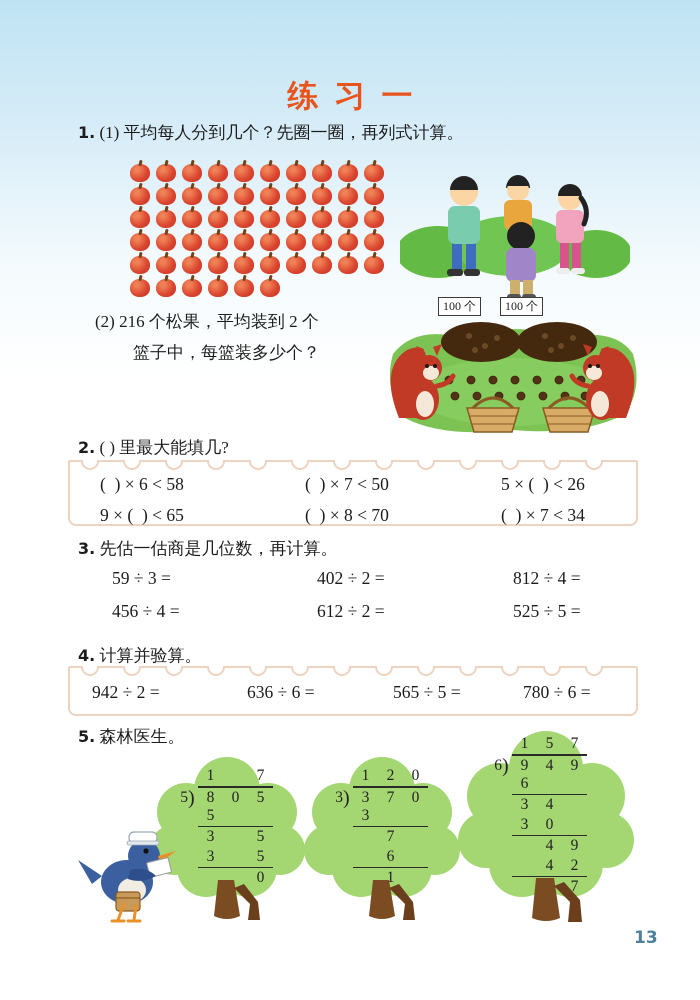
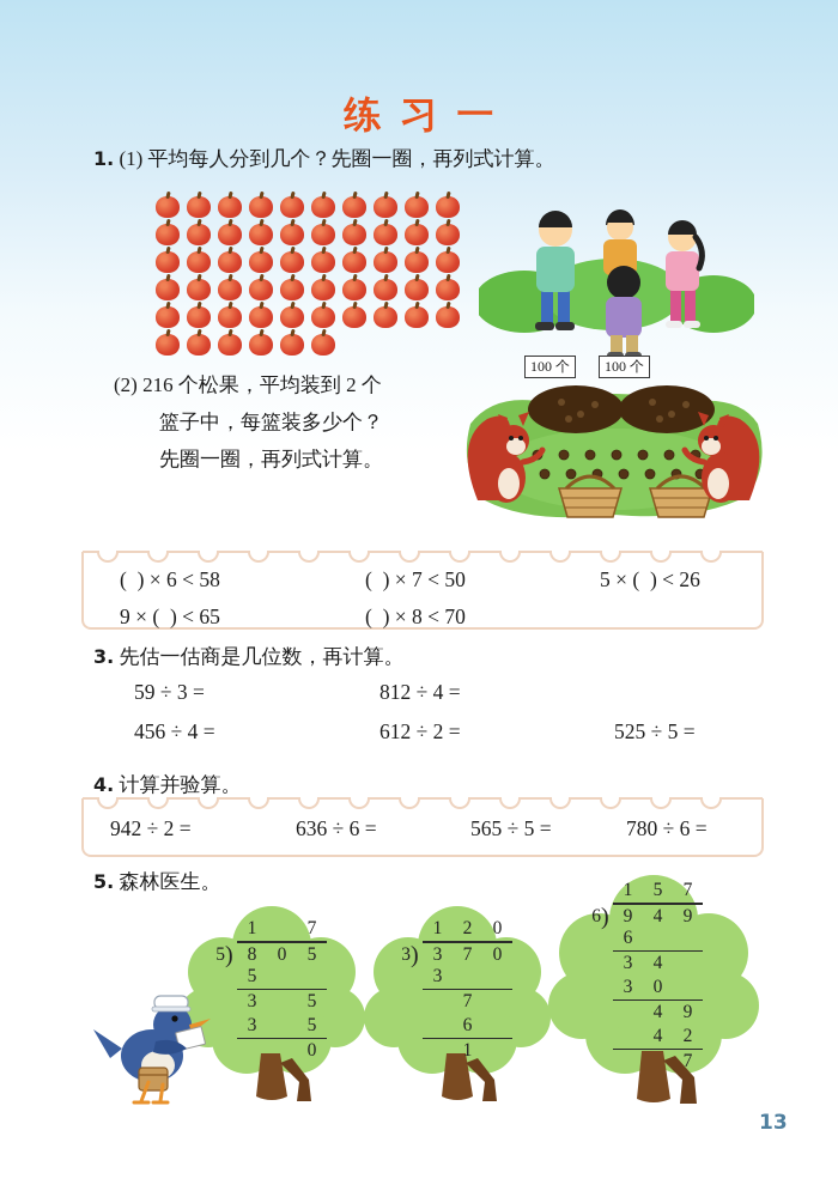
  练习一
  1. (1) 平均每人分到几个？先圈一圈，再列式计算。
  (2) 216 个松果，平均装到 2 个
  篮子中，每篮装多少个？
+ 先圈一圈，再列式计算。
  100 个
  100 个
- 2. ( ) 里最大能填几?
  ( ) × 6 < 58
  ( ) × 7 < 50
  5 × ( ) < 26
  9 × ( ) < 65
  ( ) × 8 < 70
- ( ) × 7 < 34
  3. 先估一估商是几位数，再计算。
  59 ÷ 3 =
- 402 ÷ 2 =
  812 ÷ 4 =
  456 ÷ 4 =
  612 ÷ 2 =
  525 ÷ 5 =
  4. 计算并验算。
  942 ÷ 2 =
  636 ÷ 6 =
  565 ÷ 5 =
  780 ÷ 6 =
  5. 森林医生。
  1 7
  5) 8 0 5
  5
  3 5
  3 5
  0
  1 2 0
  3) 3 7 0
  3
  7
  6
  1
  1 5 7
  6) 9 4 9
  6
  3 4
  3 0
  4 9
  4 2
  7
  13
